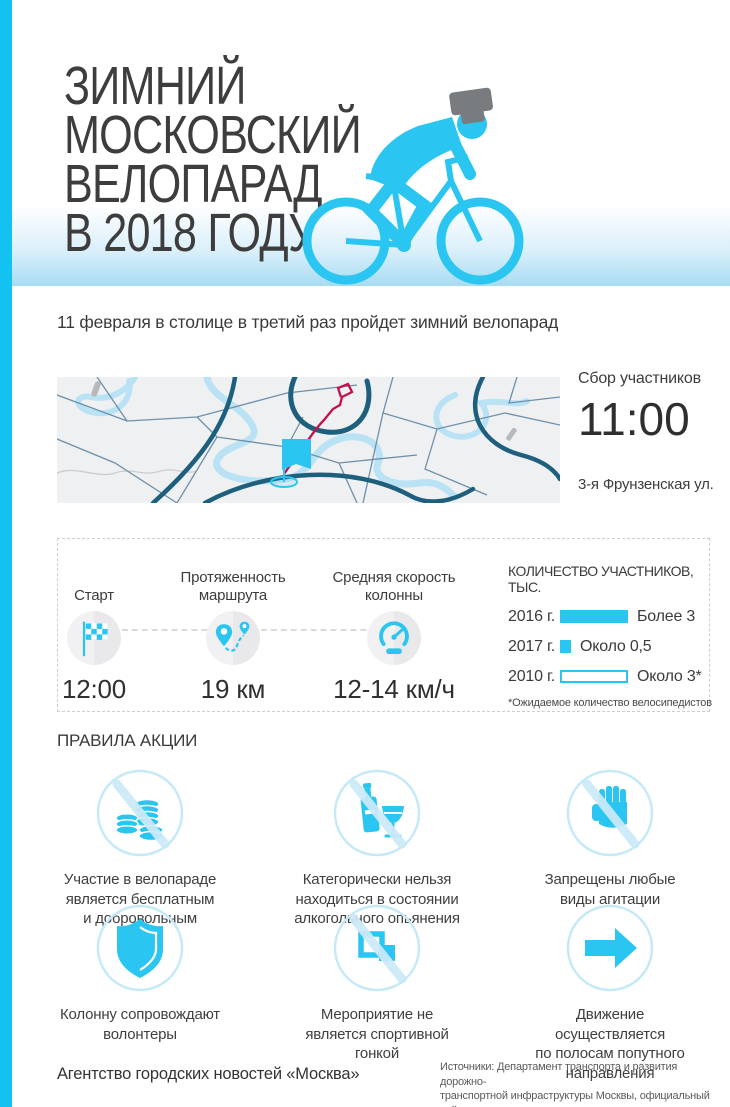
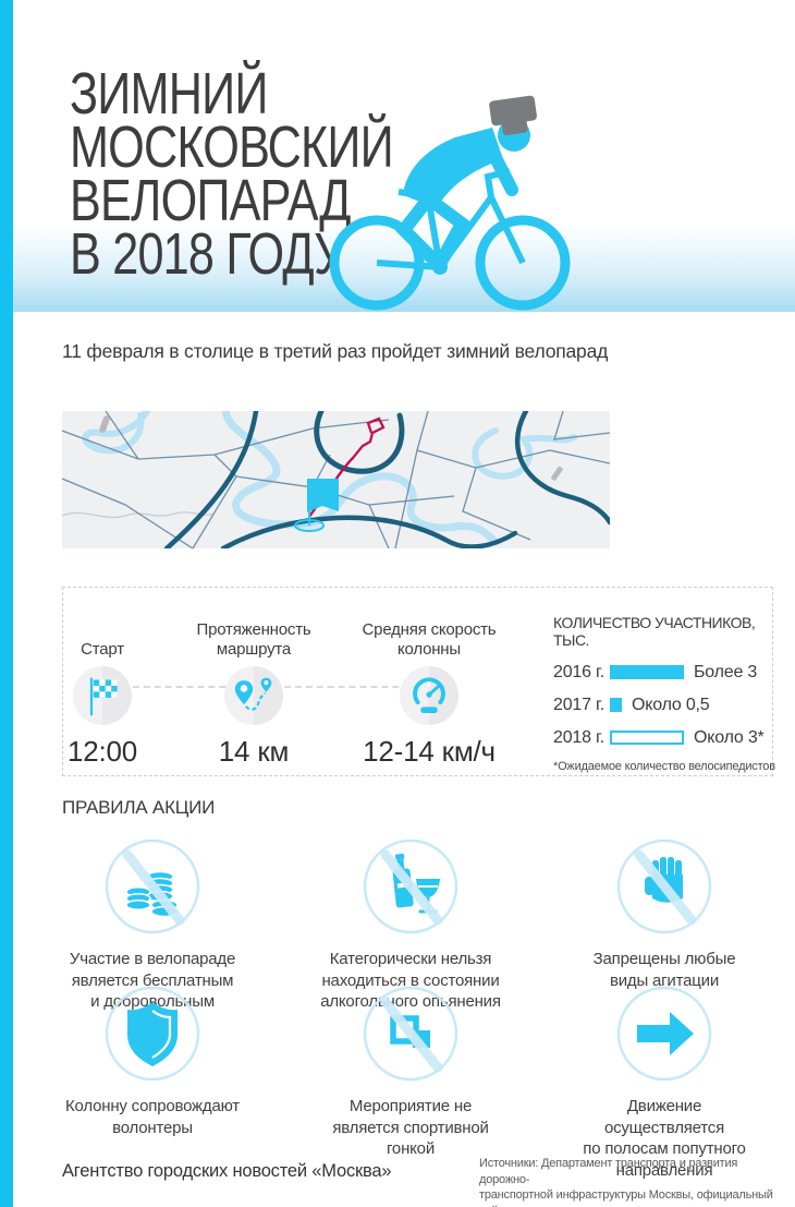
  ЗИМНИЙ
  МОСКОВСКИЙ
  ВЕЛОПАРАД
  В 2018 ГОДУ
  11 февраля в столице в третий раз пройдет зимний велопарад
- Сбор участников
- 11:00
- 3-я Фрунзенская ул.
  Старт
  12:00
  Протяженность
  маршрута
- 19 км
+ 14 км
  Средняя скорость
  колонны
  12-14 км/ч
  КОЛИЧЕСТВО УЧАСТНИКОВ, ТЫС.
  2016 г.
  Более 3
  2017 г.
  Около 0,5
- 2010 г.
+ 2018 г.
  Около 3*
  *Ожидаемое количество велосипедистов
  ПРАВИЛА АКЦИИ
  Участие в велопараде
  является бесплатным
  и добровольным
  Категорически нельзя
  находиться в состоянии
  алкоголого опянения
  Запрещены любые
  виды агитации
  Колонну сопровождают
  волонтеры
  Мероприятие не
  является спортивной
  гонкой
  Движение
  осуществляется
  по полосам попутного
  направления
  Агентство городских новостей «Москва»
  Источники: Департамент транспорта и развития дорожно-
  транспортной инфраструктуры Москвы, официальный
